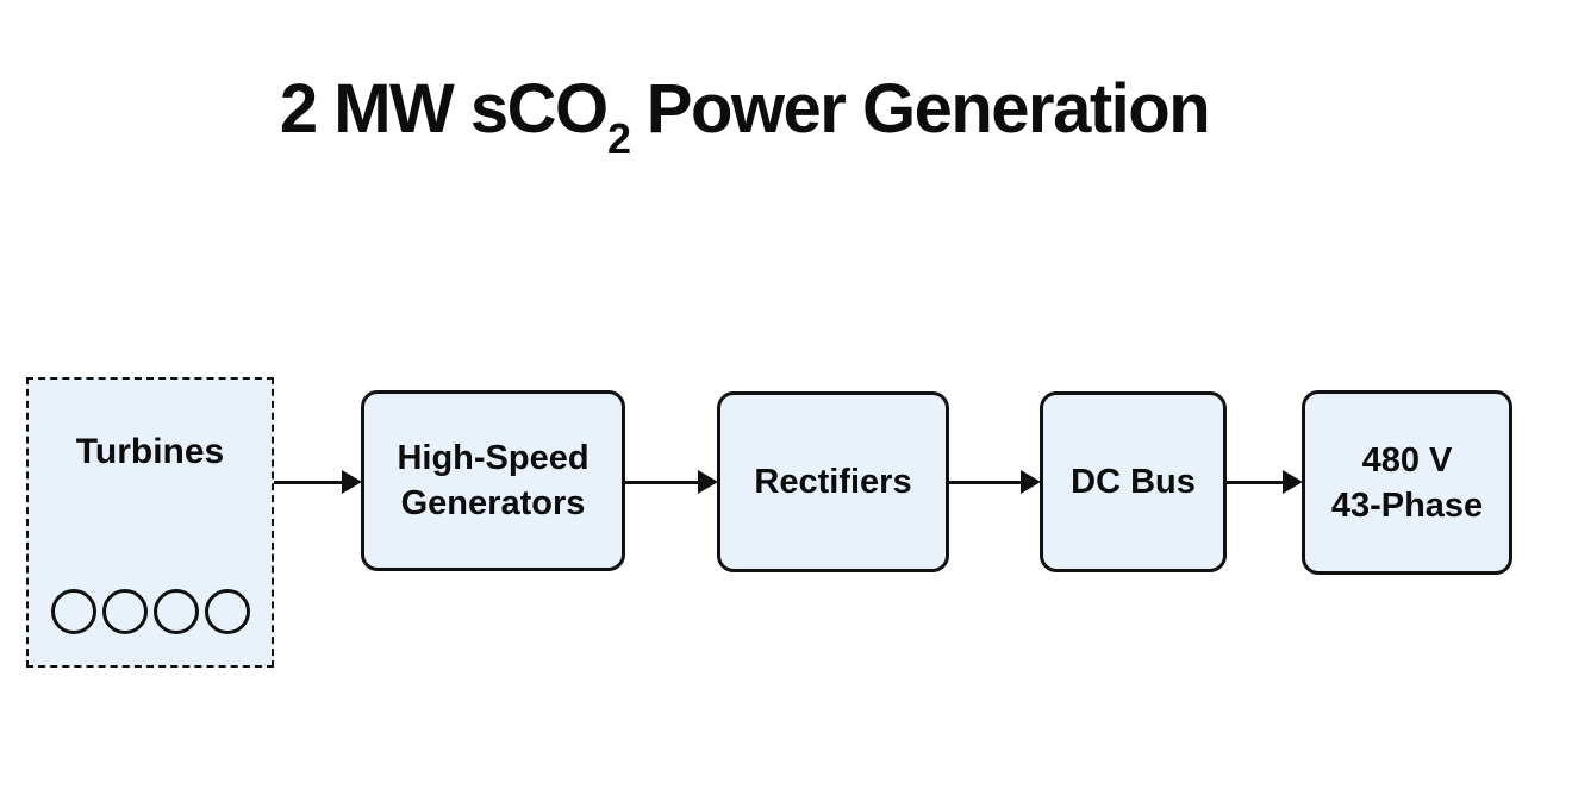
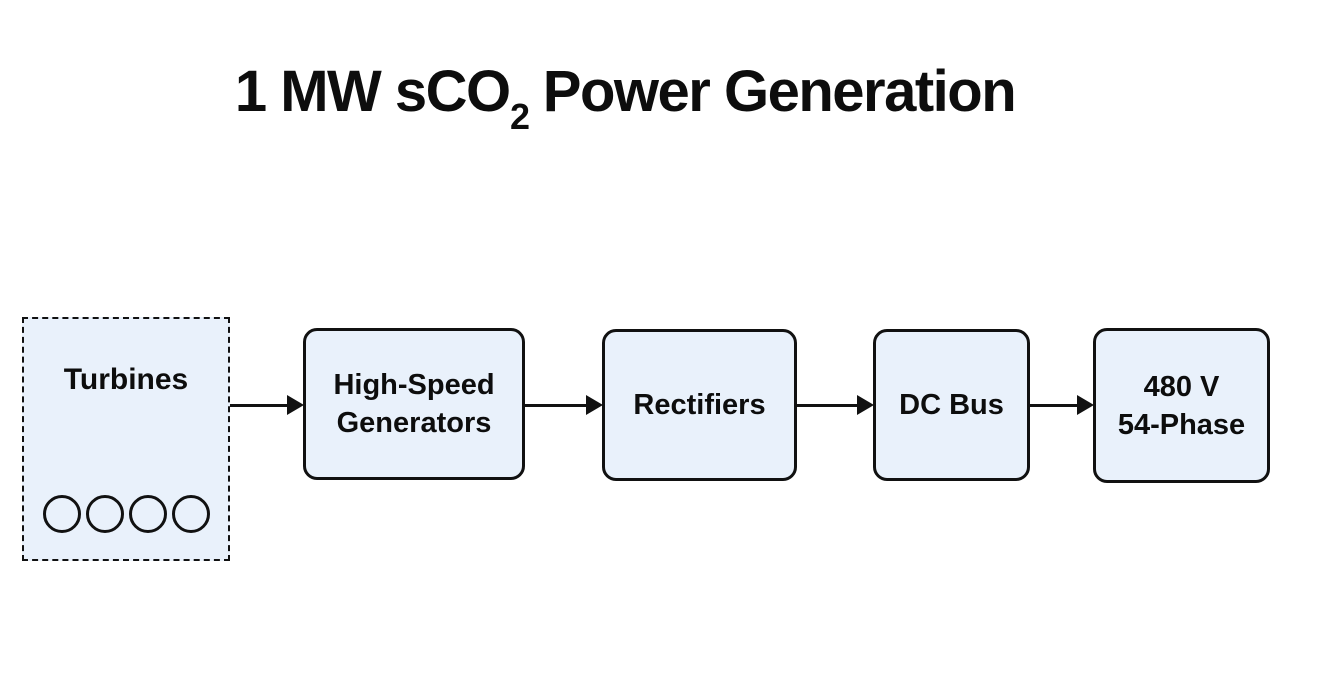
- 2 MW sCO2 Power Generation
+ 1 MW sCO2 Power Generation
  Turbines
  High-Speed
  Generators
  Rectifiers
  DC Bus
  480 V
- 43-Phase
+ 54-Phase
